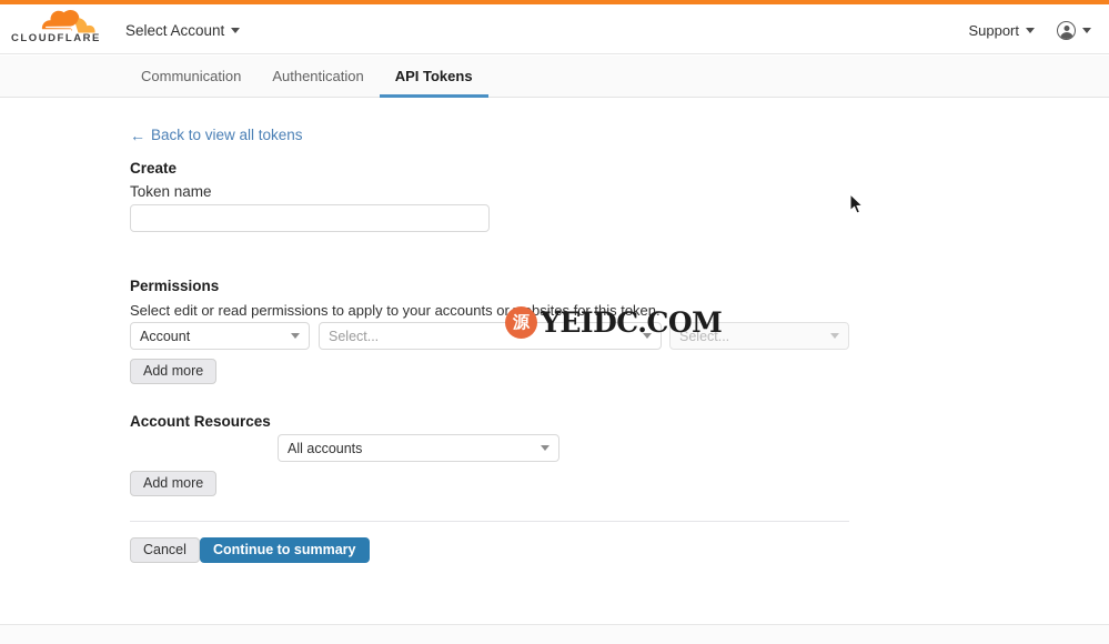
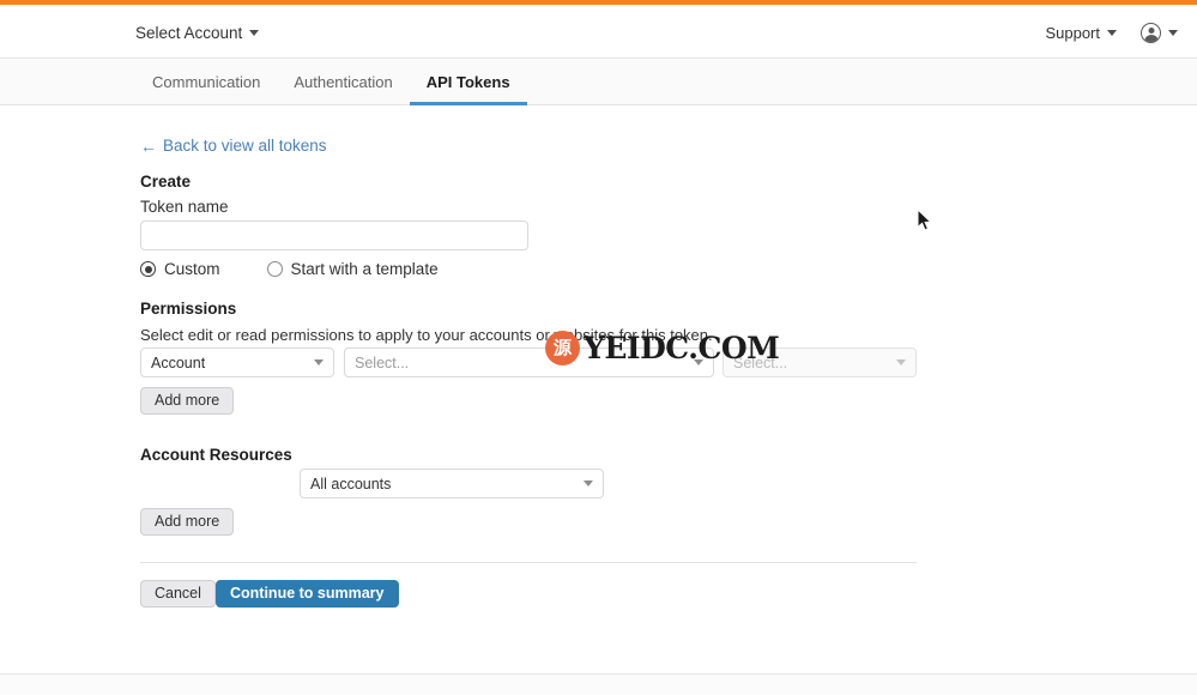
- CLOUDFLARE
  Select Account
  Support
  Communication
  Authentication
  API Tokens
  ←
  Back to view all tokens
  Create
  Token name
+ Custom
+ Start with a template
  Permissions
  Select edit or read permissions to apply to your accounts orbsites for this token.
  Account
  Select...
  Select...
  Add more
  Account Resources
  All accounts
  Add more
  Cancel
  Continue to summary
  源
  YEIDC.COM
